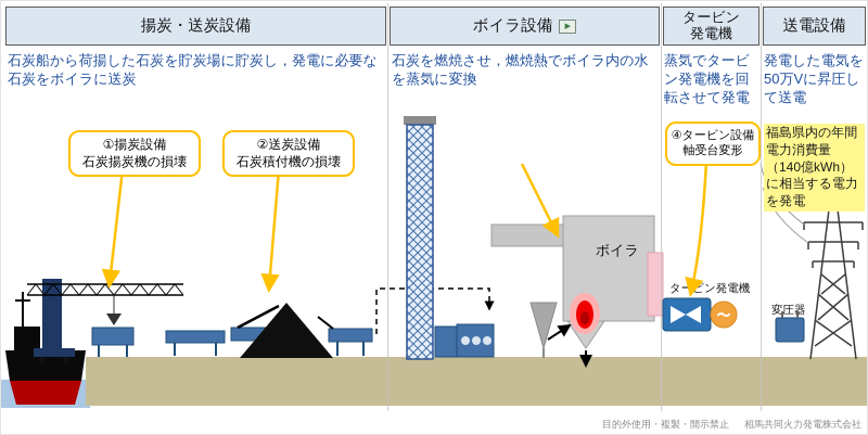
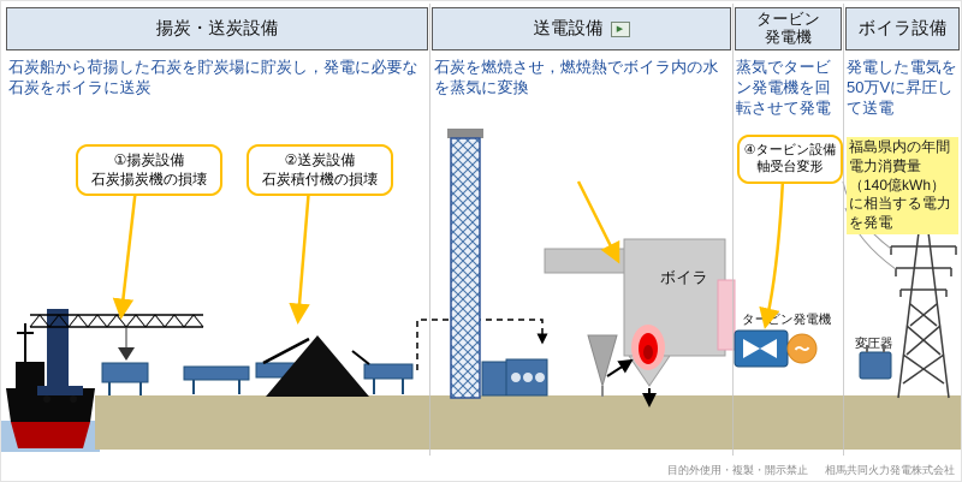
  揚炭・送炭設備
- ボイラ設備
+ 送電設備
  タービン
  発電機
- 送電設備
+ ボイラ設備
  石炭船から荷揚した石炭を貯炭場に貯炭し，発電に必要な石炭をボイラに送炭
  石炭を燃焼させ，燃焼熱でボイラ内の水を蒸気に変換
  蒸気でタービン発電機を回転させて発電
  発電した電気を50万Vに昇圧して送電
  福島県内の年間電力消費量（140億kWh）に相当する電力を発電
  ①揚炭設備
  石炭揚炭機の損壊
  ②送炭設備
  石炭積付機の損壊
  ④タービン設備
  軸受台変形
  ボイラ
  タービン発電機
  〜
  変圧器
  目的外使用・複製・開示禁止
  相馬共同火力発電株式会社
